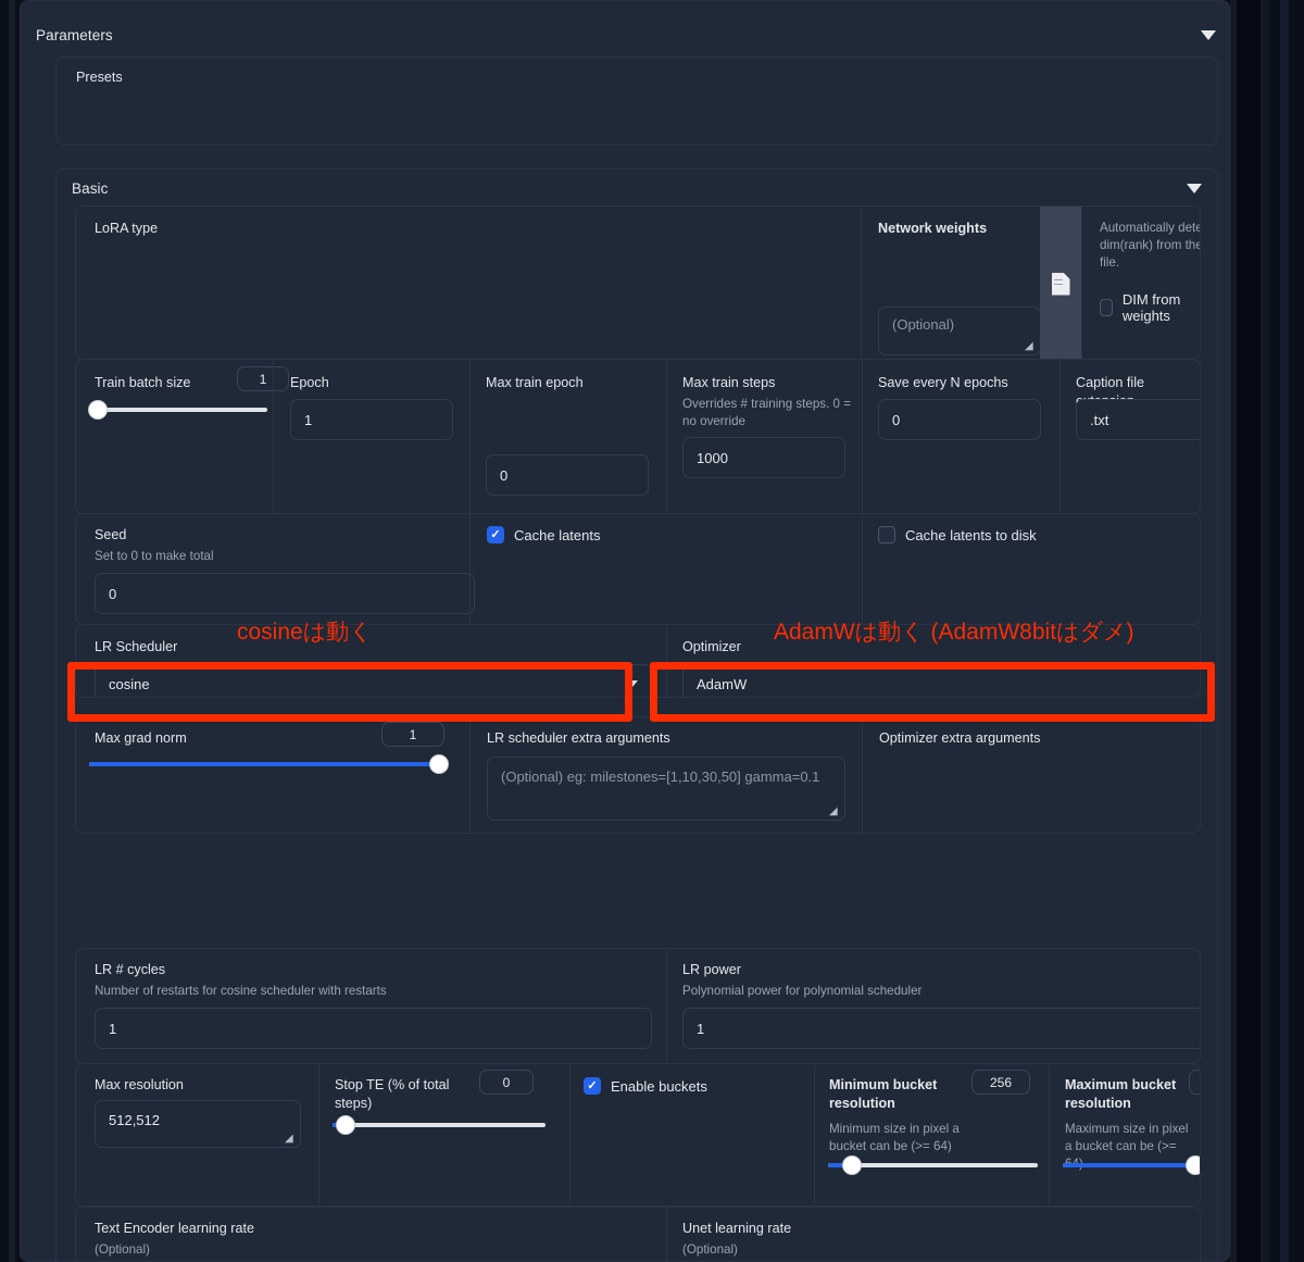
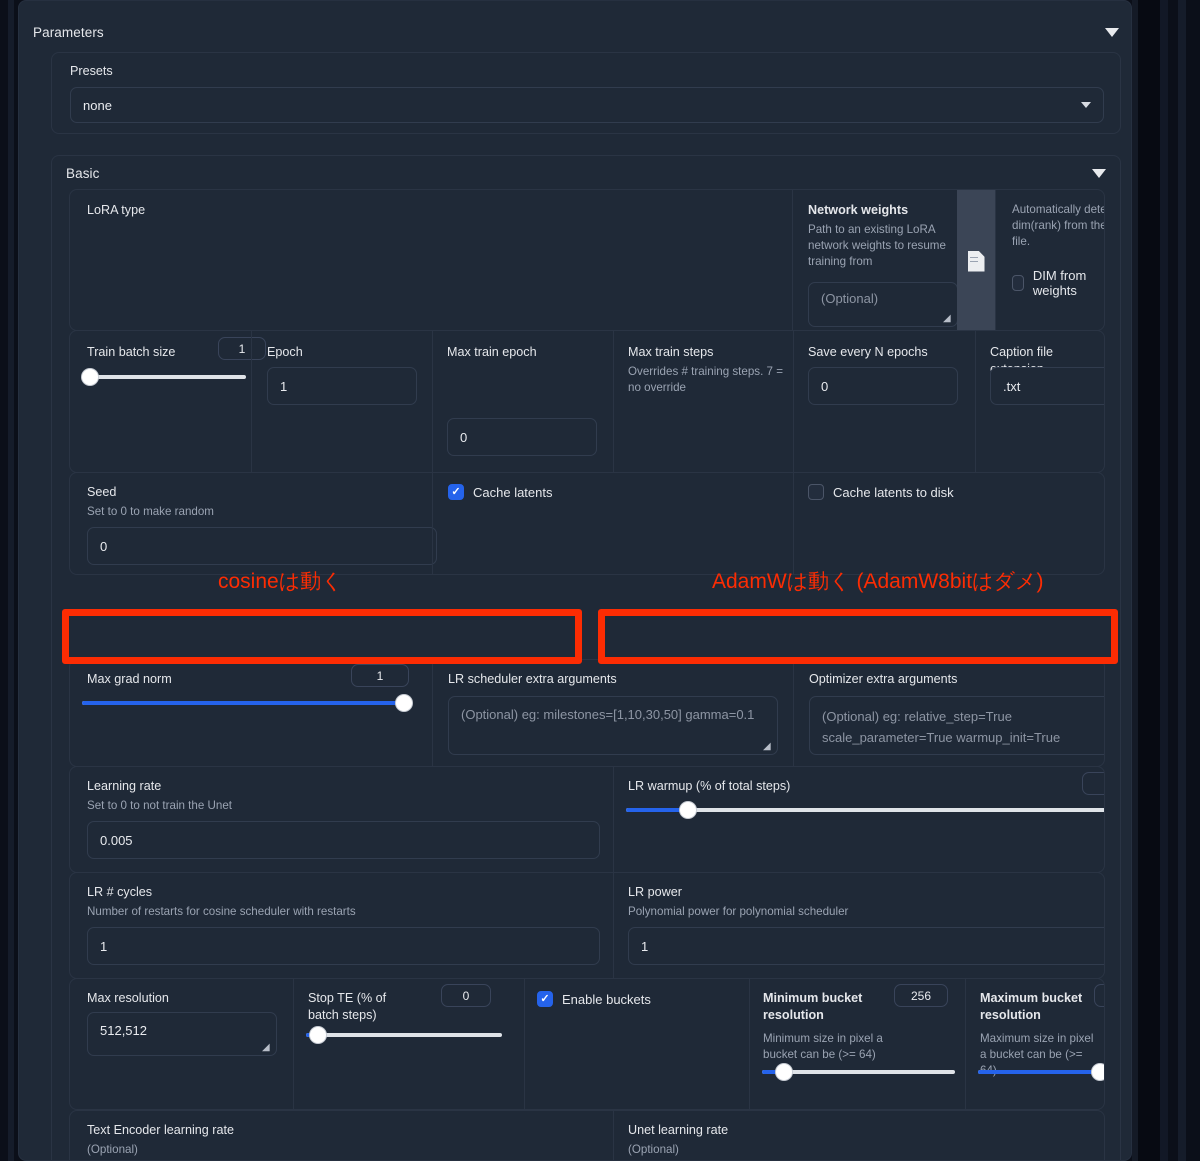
  Parameters
  Presets
+ none
  Basic
  LoRA type
  Network weights
+ Path to an existing LoRA network weights to resume training from
  (Optional)
  ◢
  Automatically dete dim(rank) from the file.
  DIM from weights
  Train batch size
  1
  Epoch
  1
  Max train epoch
  0
  Max train steps
- Overrides # training steps. 0 = no override
+ Overrides # training steps. 7 = no override
- 1000
  Save every N epochs
  0
  .txt
  Seed
- Set to 0 to make total
+ Set to 0 to make random
  0
  Cache latents
  Cache latents to disk
- LR Scheduler
- cosine
- Optimizer
- AdamW
  Max grad norm
  1
  LR scheduler extra arguments
  (Optional) eg: milestones=[1,10,30,50] gamma=0.1
  ◢
  Optimizer extra arguments
+ (Optional) eg: relative_step=True scale_parameter=True warmup_init=True
+ Learning rate
+ Set to 0 to not train the Unet
+ 0.005
+ LR warmup (% of total steps)
  LR # cycles
  Number of restarts for cosine scheduler with restarts
  1
  LR power
  Polynomial power for polynomial scheduler
  1
  Max resolution
  512,512
  ◢
- Stop TE (% of total steps)
+ Stop TE (% of batch steps)
  0
  Enable buckets
  Minimum bucket resolution
  256
  Minimum size in pixel a bucket can be (>= 64)
  Maximum bucket resolution
  Maximum size in pixel a bucket can be (>=
  Text Encoder learning rate
  (Optional)
  Unet learning rate
  (Optional)
  cosineは動く
  AdamWは動く (AdamW8bitはダメ)
